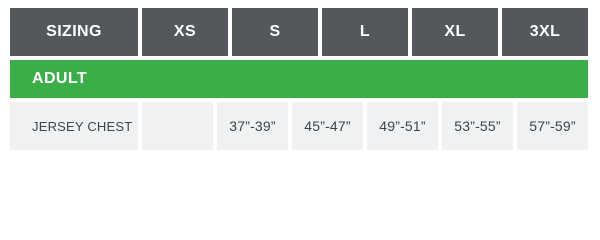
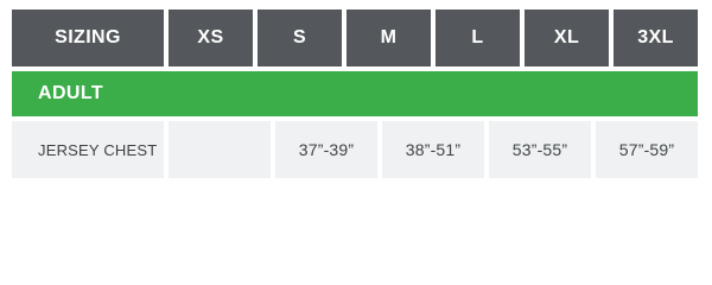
  SIZING
  XS
  S
+ M
  L
  XL
  3XL
  ADULT
  JERSEY CHEST
  37”-39”
- 45”-47”
- 49”-51”
+ 38”-51”
  53”-55”
  57”-59”
